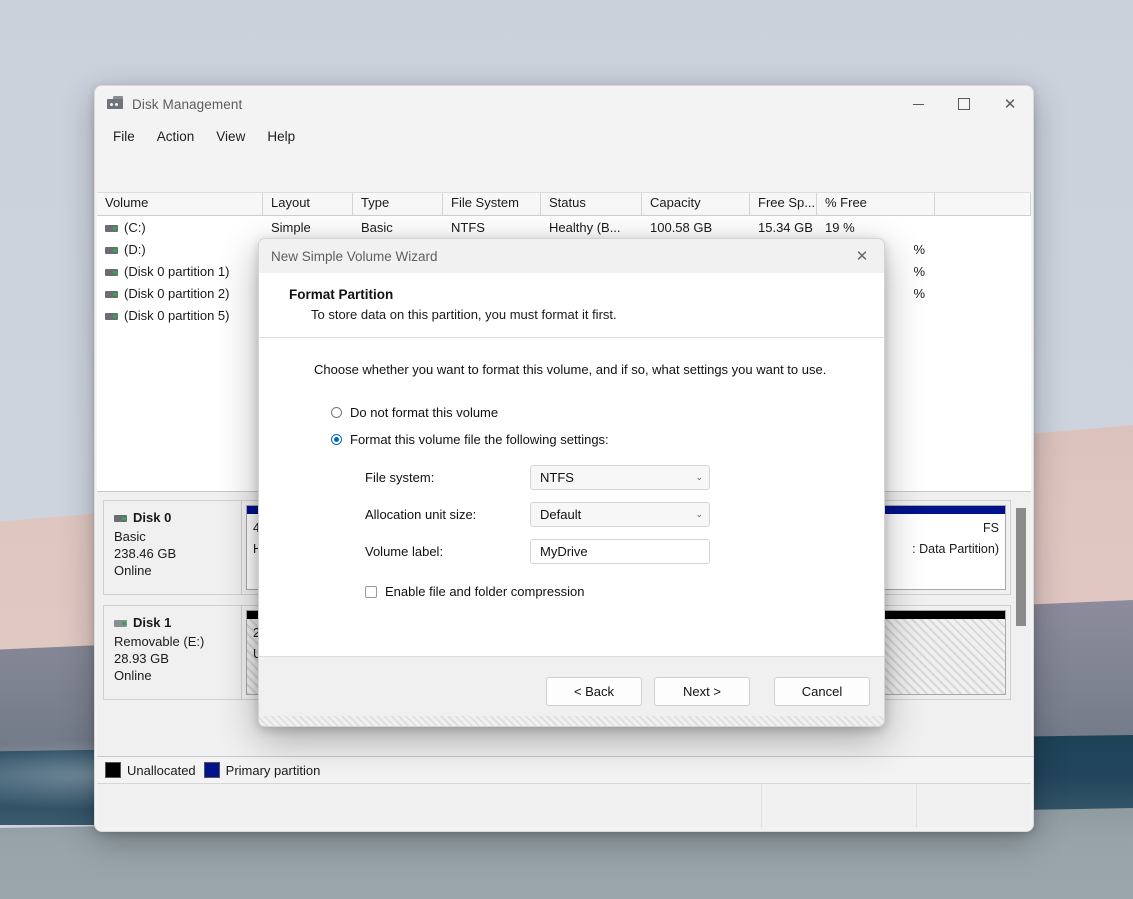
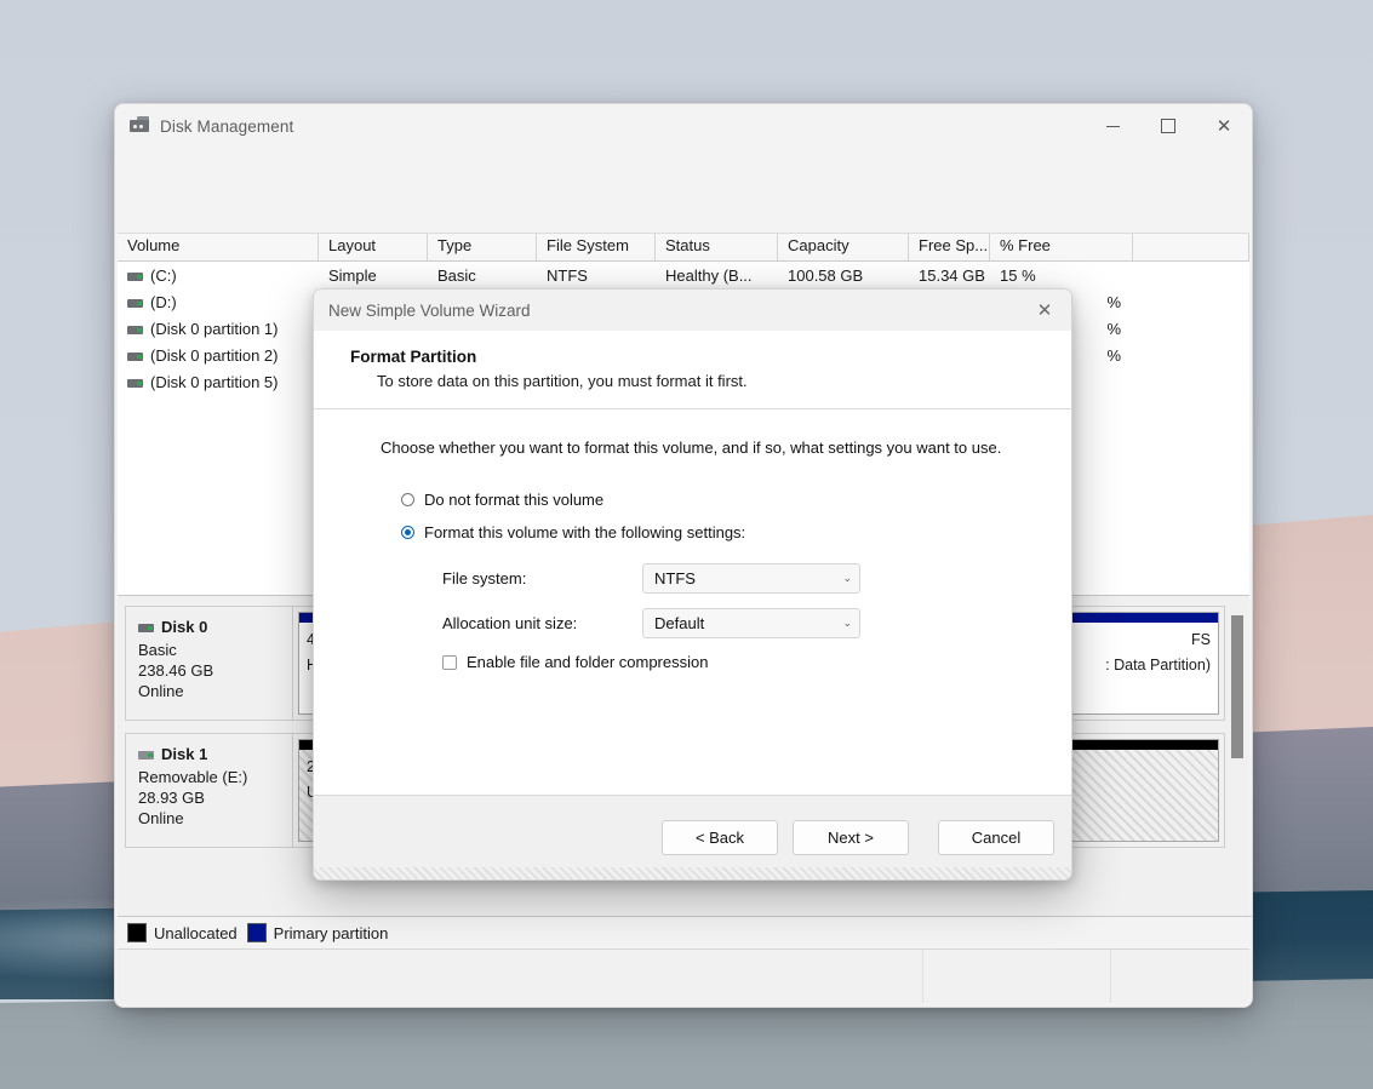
  Disk Management
  ✕
- File
- Action
- View
- Help
  Volume
  Layout
  Type
  File System
  Status
  Capacity
  Free Sp...
  % Free
  (C:)
  Simple
  Basic
  NTFS
  Healthy (B...
  100.58 GB
  15.34 GB
- 19 %
+ 15 %
  (D:)
  %
  (Disk 0 partition 1)
  %
  (Disk 0 partition 2)
  %
  (Disk 0 partition 5)
  Disk 0
  Basic
  238.46 GB
  Online
  FS
  : Data Partition)
  Disk 1
  Removable (E:)
  28.93 GB
  Online
  Unallocated
  Primary partition
  New Simple Volume Wizard
  ✕
  Format Partition
  To store data on this partition, you must format it first.
  Choose whether you want to format this volume, and if so, what settings you want to use.
  Do not format this volume
- Format this volume file the following settings:
+ Format this volume with the following settings:
  File system:
  NTFS
  ⌄
  Allocation unit size:
  Default
  ⌄
- Volume label:
- MyDrive
  Enable file and folder compression
  < Back
  Next >
  Cancel
